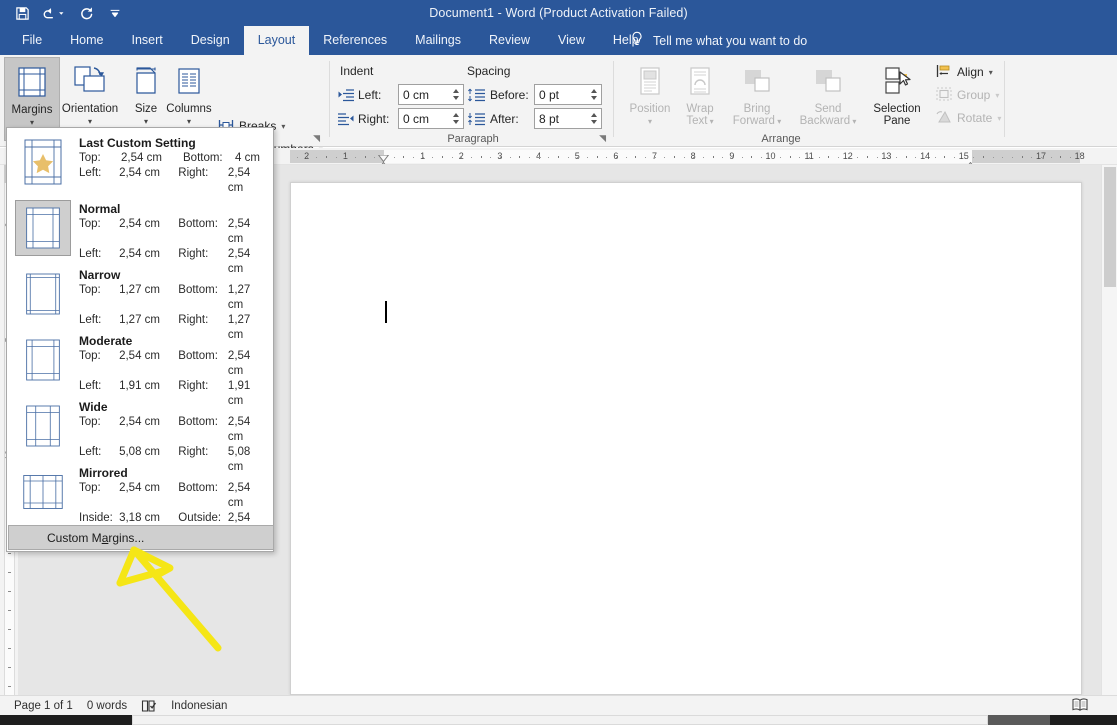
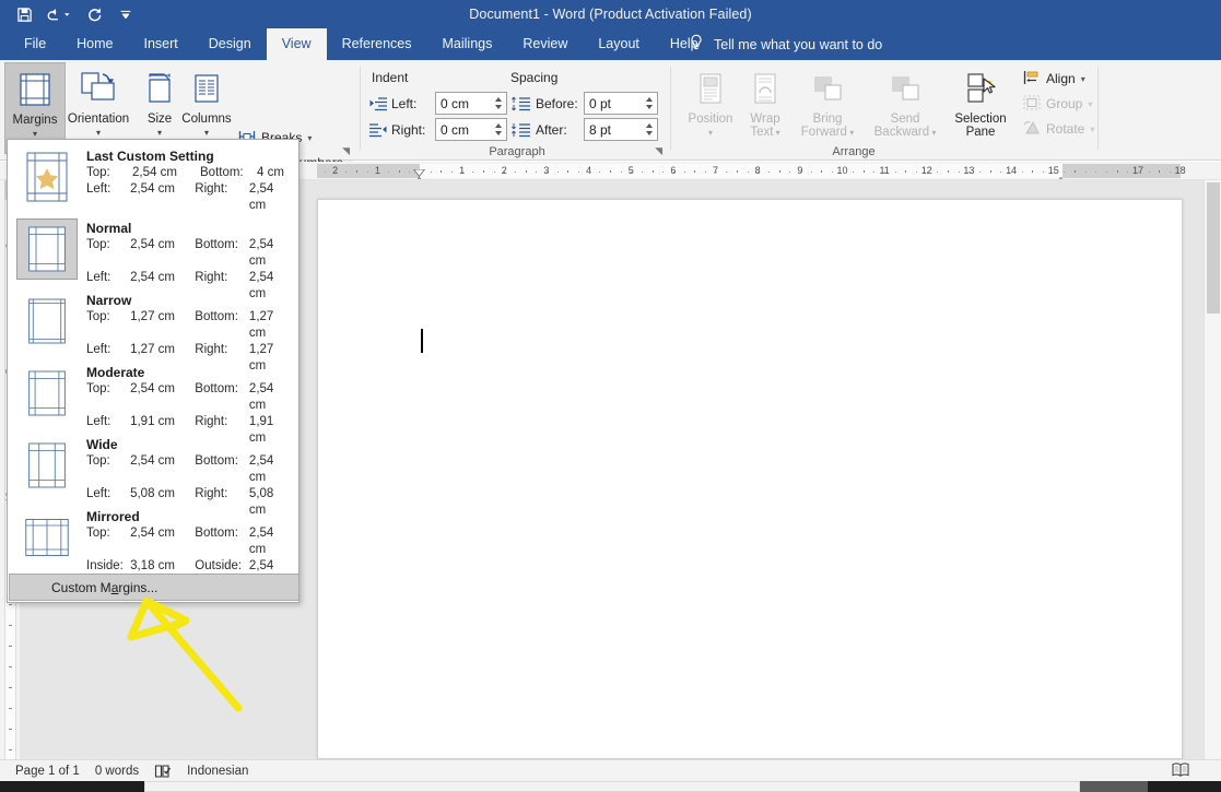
  Document1 - Word (Product Activation Failed)
  File
  Home
  Insert
  Design
- Layout
+ View
  References
  Mailings
  Review
- View
+ Layout
  Hel
  Tell me what you want to do
  Margins
  ▾
  Orientation
  ▾
  Size
  ▾
  Columns
  ▾
  Breaks
  ▾
  ◥
  Indent
  Spacing
  Left:
  0 cm
  Right:
  0 cm
  Before:
  0 pt
  After:
  8 pt
  Paragraph
  ◥
  Position
  ▾
  Wrap
  Text ▾
  Bring
  Forward ▾
  Send
  Backward ▾
  Selection
  Pane
  Align
  ▾
  Group
  ▾
  Rotate
  ▾
  Arrange
  2
  1
  1
  2
  3
  4
  5
  6
  7
  8
  9
  10
  11
  12
  13
  14
  15
  17
  18
  Last Custom Setting
  Top:
  2,54 cm
  Bottom:
  4 cm
  Left:
  2,54 cm
  Right:
  2,54 cm
  Normal
  Top:
  2,54 cm
  Bottom:
  2,54 cm
  Left:
  2,54 cm
  Right:
  2,54 cm
  Narrow
  Top:
  1,27 cm
  Bottom:
  1,27 cm
  Left:
  1,27 cm
  Right:
  1,27 cm
  Moderate
  Top:
  2,54 cm
  Bottom:
  2,54 cm
  Left:
  1,91 cm
  Right:
  1,91 cm
  Wide
  Top:
  2,54 cm
  Bottom:
  2,54 cm
  Left:
  5,08 cm
  Right:
  5,08 cm
  Mirrored
  Top:
  2,54 cm
  Bottom:
  2,54 cm
  Inside:
  3,18 cm
  Outside:
  Custom Margins...
  Page 1 of 1
  0 words
  Indonesian
